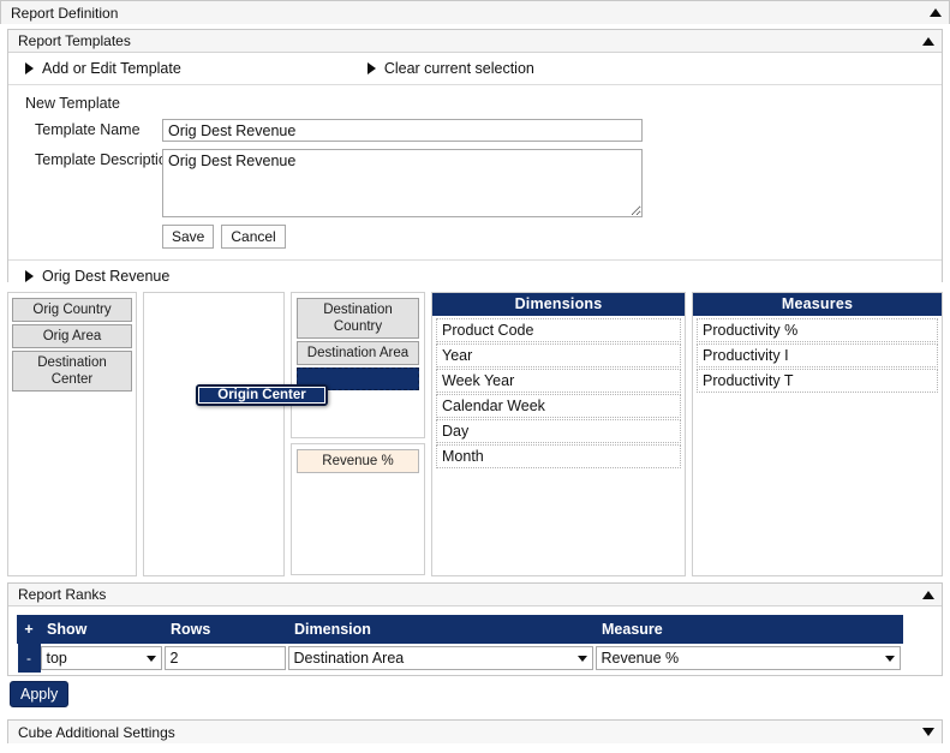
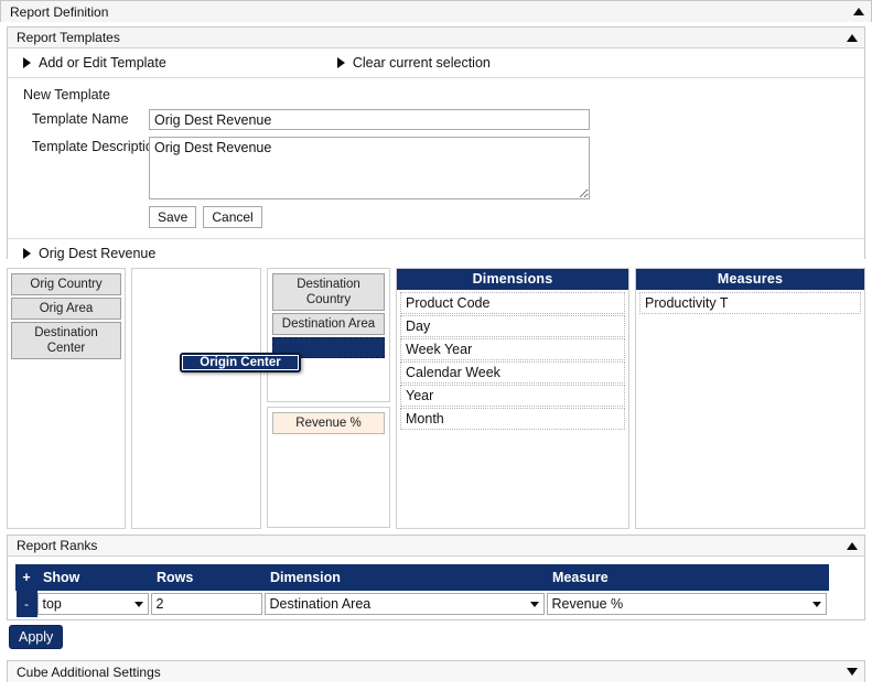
  Report Definition
  Report Templates
  Add or Edit Template
  Clear current selection
  New Template
  Template Name
  Orig Dest Revenue
  Template Descripti
  Orig Dest Revenue
  Save
  Cancel
  Orig Dest Revenue
  Orig Country
  Orig Area
  Destination Center
  Destination Country
  Destination Area
  Revenue %
  Dimensions
  Product Code
- Year
+ Day
  Week Year
  Calendar Week
- Day
+ Year
  Month
  Measures
- Productivity %
- Productivity I
  Productivity T
  Origin Center
  Report Ranks
  +	Show	Rows	Dimension	Measure
  -	top	2	Destination Area	Revenue %
  Apply
  Cube Additional Settings
